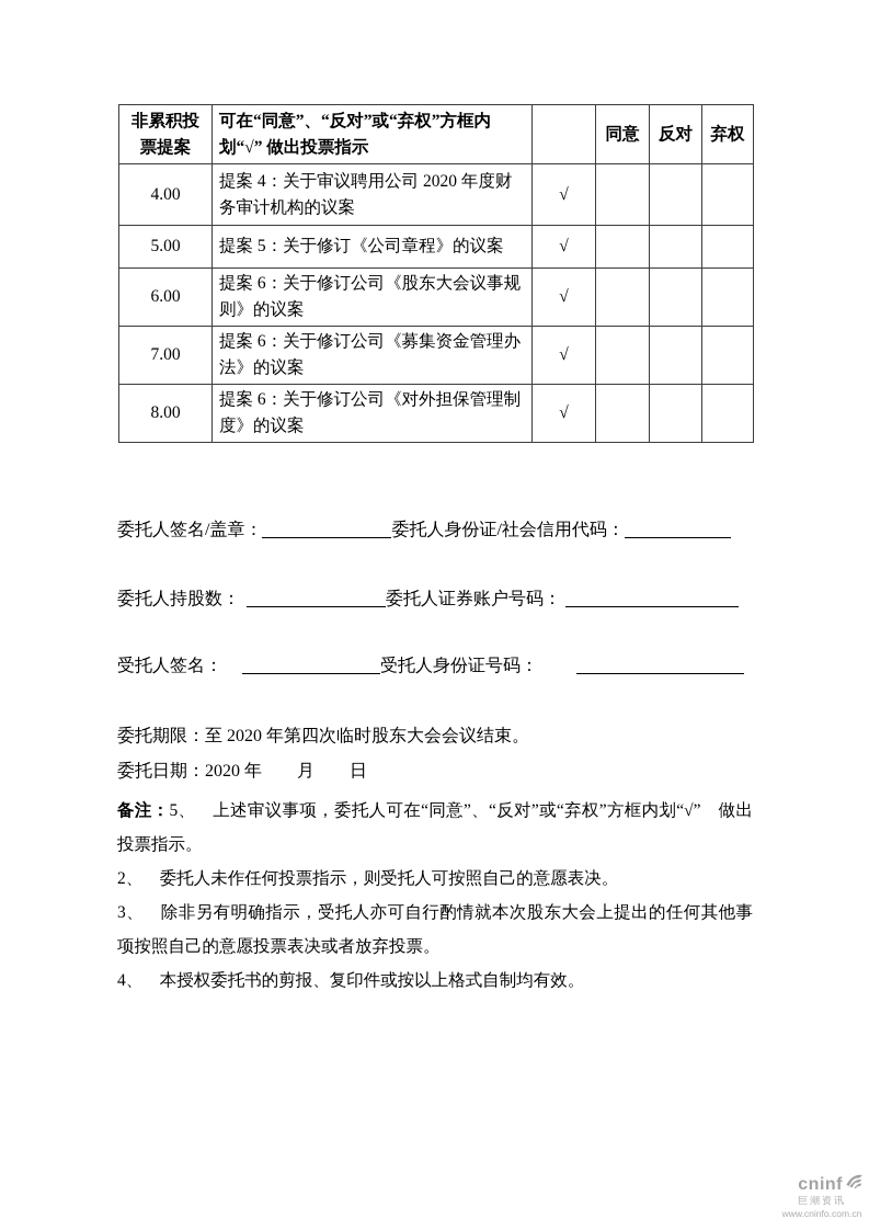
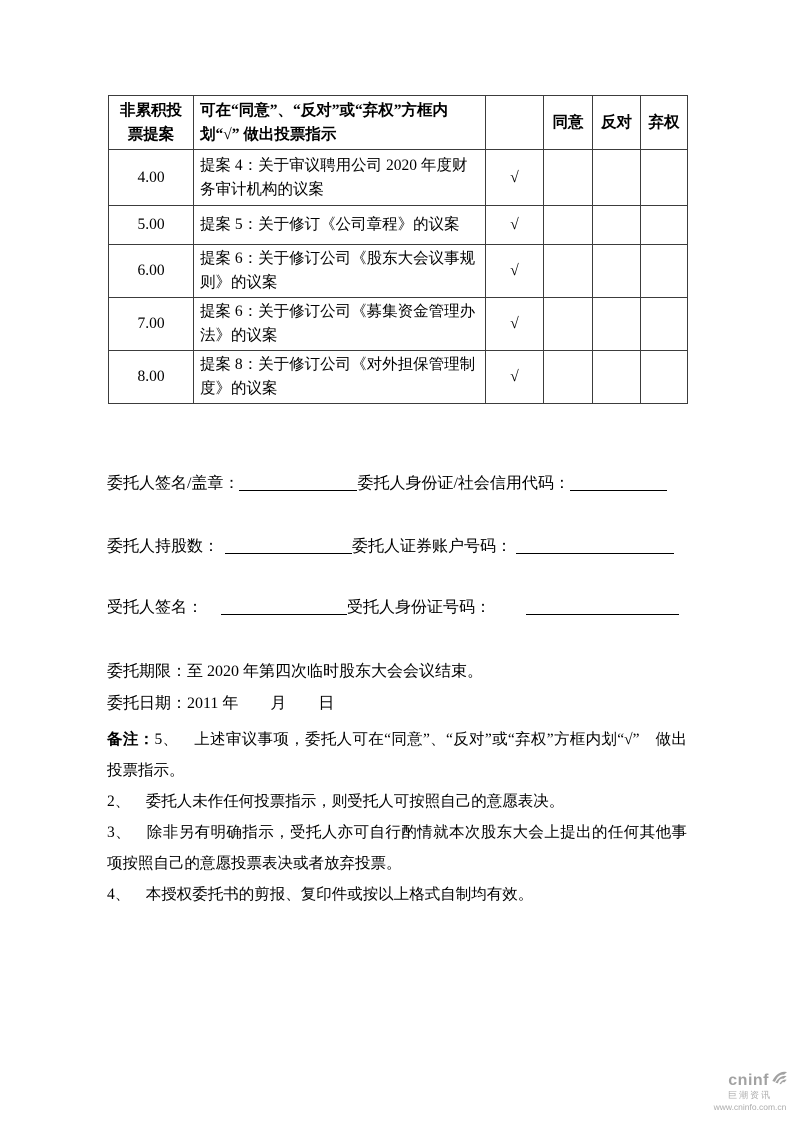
  非累积投票提案	可在“同意”、“反对”或“弃权”方框内划“√” 做出投票指示		同意	反对	弃权
  4.00	提案 4：关于审议聘用公司 2020 年度财务审计机构的议案	√
  5.00	提案 5：关于修订《公司章程》的议案	√
  6.00	提案 6：关于修订公司《股东大会议事规则》的议案	√
  7.00	提案 6：关于修订公司《募集资金管理办法》的议案	√
- 8.00	提案 6：关于修订公司《对外担保管理制度》的议案	√
+ 8.00	提案 8：关于修订公司《对外担保管理制度》的议案	√
  委托人签名/盖章： 委托人身份证/社会信用代码：
  委托人持股数： 委托人证券账户号码：
  受托人签名： 受托人身份证号码：
  委托期限：至 2020 年第四次临时股东大会会议结束。
- 委托日期：2020 年 月 日
+ 委托日期：2011 年 月 日
  备注：5、 上述审议事项，委托人可在“同意”、“反对”或“弃权”方框内划“√” 做出投票指示。
  2、 委托人未作任何投票指示，则受托人可按照自己的意愿表决。
  3、 除非另有明确指示，受托人亦可自行酌情就本次股东大会上提出的任何其他事项按照自己的意愿投票表决或者放弃投票。
  4、 本授权委托书的剪报、复印件或按以上格式自制均有效。
  cninf
  巨潮资讯
  www.cninfo.com.cn
